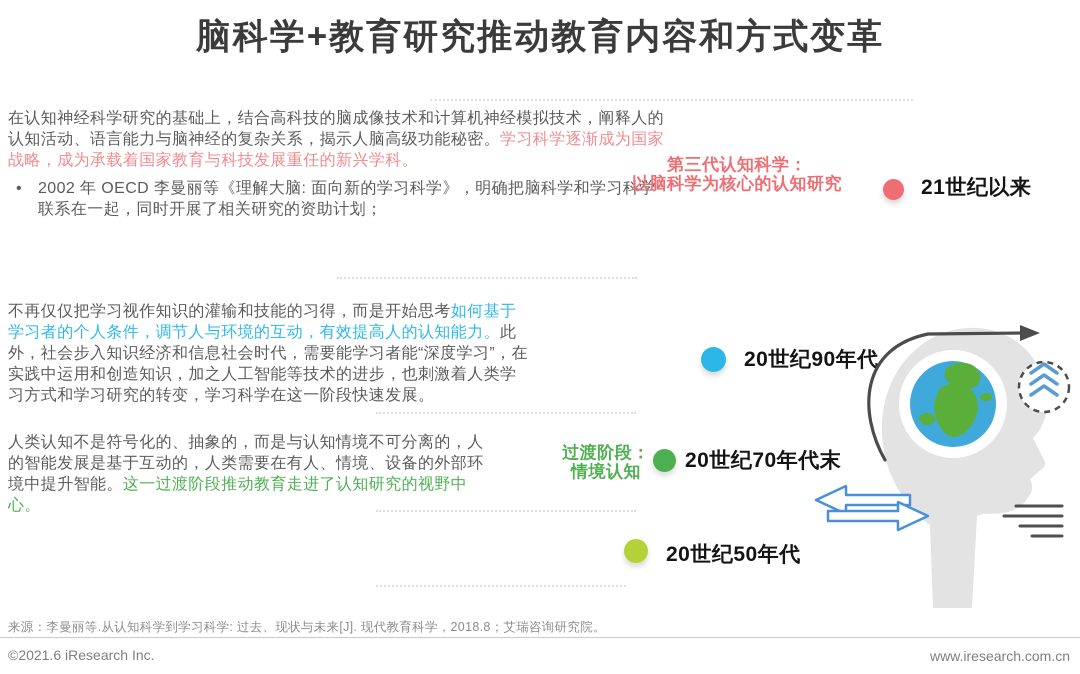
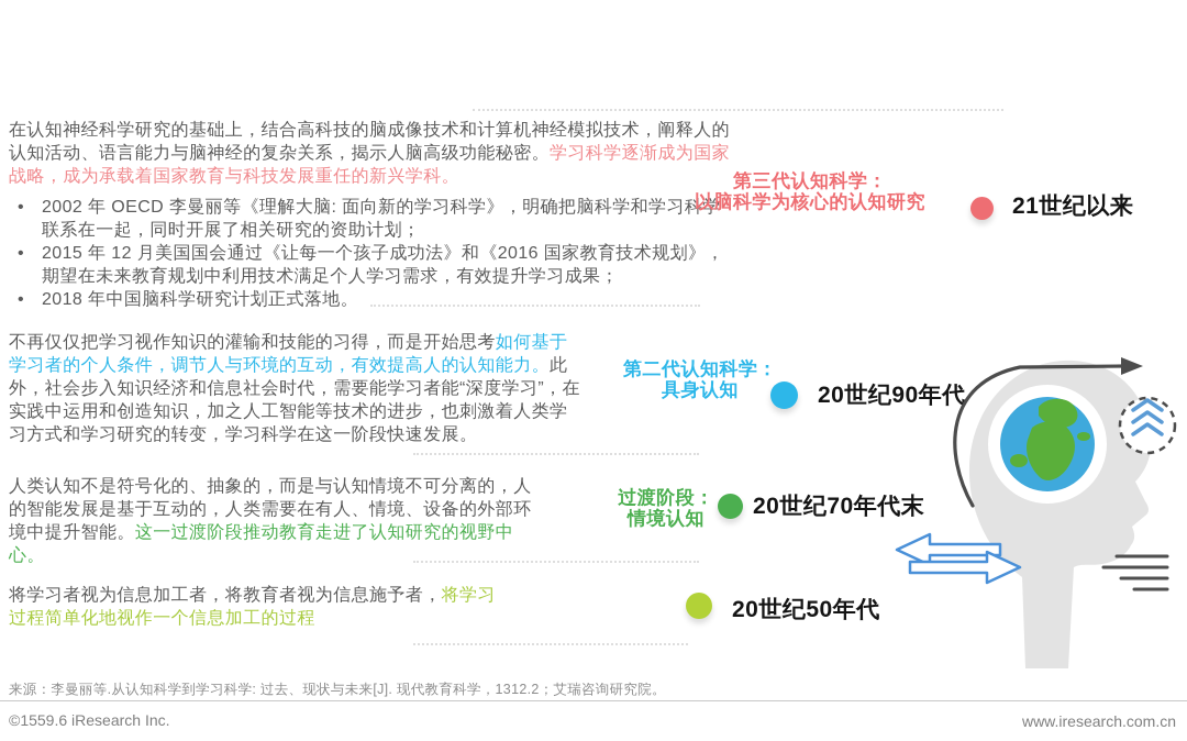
- 脑科学+教育研究推动教育内容和方式变革
  在认知神经科学研究的基础上，结合高科技的脑成像技术和计算机神经模拟技术，阐释人的认知活动、语言能力与脑神经的复杂关系，揭示人脑高级功能秘密。学习科学逐渐成为国家战略，成为承载着国家教育与科技发展重任的新兴学科。
  2002 年 OECD 李曼丽等《理解大脑: 面向新的学习科学》，明确把脑科学和学习科学联系在一起，同时开展了相关研究的资助计划；
+ 2015 年 12 月美国国会通过《让每一个孩子成功法》和《2016 国家教育技术规划》，期望在未来教育规划中利用技术满足个人学习需求，有效提升学习成果；
+ 2018 年中国脑科学研究计划正式落地。
  不再仅仅把学习视作知识的灌输和技能的习得，而是开始思考如何基于学习者的个人条件，调节人与环境的互动，有效提高人的认知能力。此外，社会步入知识经济和信息社会时代，需要能学习者能“深度学习”，在实践中运用和创造知识，加之人工智能等技术的进步，也刺激着人类学习方式和学习研究的转变，学习科学在这一阶段快速发展。
  人类认知不是符号化的、抽象的，而是与认知情境不可分离的，人的智能发展是基于互动的，人类需要在有人、情境、设备的外部环境中提升智能。这一过渡阶段推动教育走进了认知研究的视野中心。
+ 将学习者视为信息加工者，将教育者视为信息施予者，将学习过程简单化地视作一个信息加工的过程
  第三代认知科学：
  以脑科学为核心的认知研究
  21世纪以来
+ 第二代认知科学：
+ 具身认知
  20世纪90年代
  过渡阶段：
  情境认知
  20世纪70年代末
  20世纪50年代
- 来源：李曼丽等.从认知科学到学习科学: 过去、现状与未来[J]. 现代教育科学，2018.8；艾瑞咨询研究院。
+ 来源：李曼丽等.从认知科学到学习科学: 过去、现状与未来[J]. 现代教育科学，1312.2；艾瑞咨询研究院。
- ©2021.6 iResearch Inc.
+ ©1559.6 iResearch Inc.
  www.iresearch.com.cn
